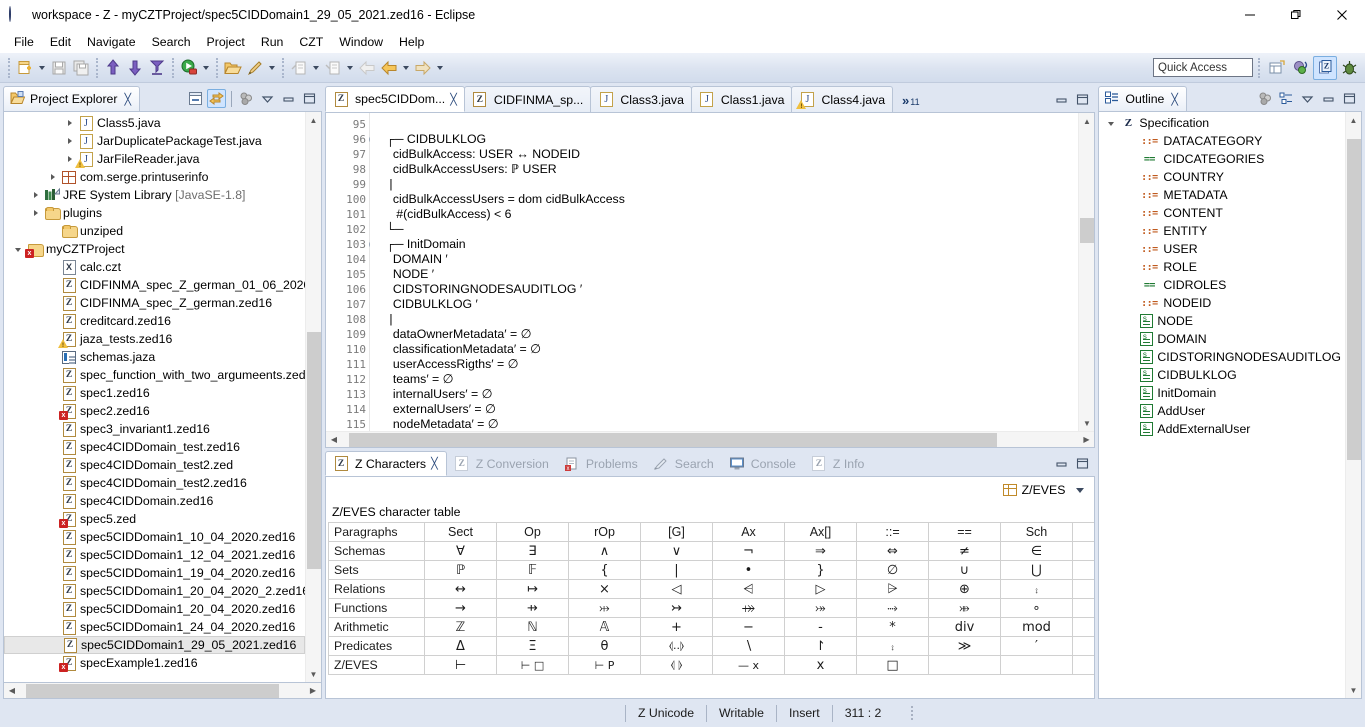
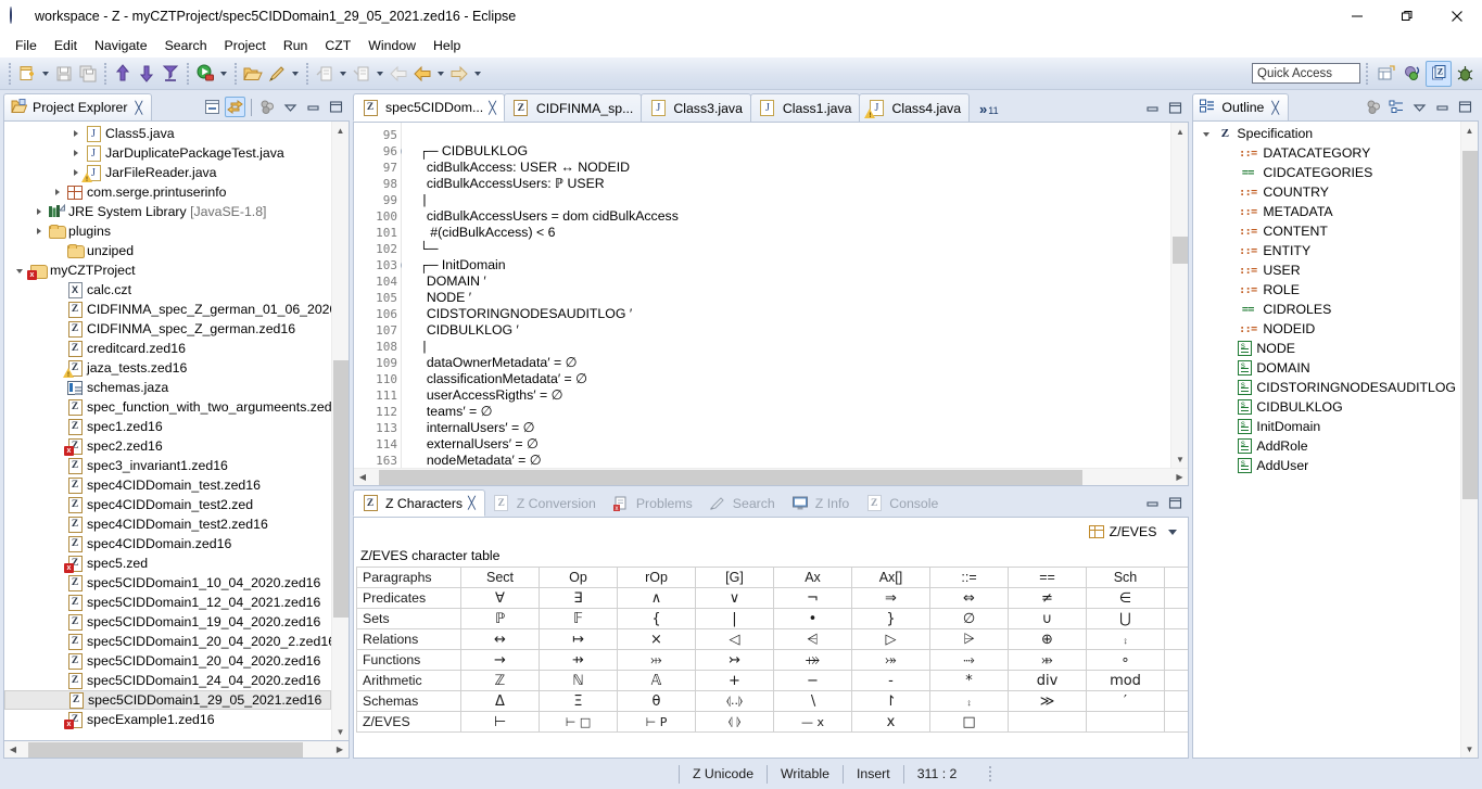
  workspace - Z - myCZTProject/spec5CIDDomain1_29_05_2021.zed16 - Eclipse
  File
  Edit
  Navigate
  Search
  Project
  Run
  CZT
  Window
  Help
  Quick Access
  Z
  Project Explorer
  ╳
  J
  Class5.java
  J
  JarDuplicatePackageTest.java
  J
  JarFileReader.java
  com.serge.printuserinfo
  JRE System Library [JavaSE-1.8]
  plugins
  unziped
  myCZTProject
  X
  calc.czt
  Z
  CIDFINMA_spec_Z_german_01_06_202
  Z
  CIDFINMA_spec_Z_german.zed16
  Z
  creditcard.zed16
  Z
  jaza_tests.zed16
  schemas.jaza
  Z
  spec_function_with_two_argumeents.zed
  Z
  spec1.zed16
  Z
  spec2.zed16
  Z
  spec3_invariant1.zed16
  Z
  spec4CIDDomain_test.zed16
  Z
  spec4CIDDomain_test2.zed
  Z
  spec4CIDDomain_test2.zed16
  Z
  spec4CIDDomain.zed16
  Z
  spec5.zed
  Z
  spec5CIDDomain1_10_04_2020.zed16
  Z
  spec5CIDDomain1_12_04_2021.zed16
  Z
  spec5CIDDomain1_19_04_2020.zed16
  Z
  spec5CIDDomain1_20_04_2020_2.zed1
  Z
  spec5CIDDomain1_20_04_2020.zed16
  Z
  spec5CIDDomain1_24_04_2020.zed16
  Z
  spec5CIDDomain1_29_05_2021.zed16
  Z
  specExample1.zed16
  ▲
  ▼
  ◀
  ▶
  Z
  spec5CIDDom...
  ╳
  Z
  CIDFINMA_sp...
  J
  Class3.java
  J
  Class1.java
  J
  Class4.java
  »
  11
  95
  96
  97
  98
  99
  100
  101
  102
  103
  104
  105
  106
  107
  108
  109
  110
  111
  112
  113
  114
- 115
+ 163
  ┌─ CIDBULKLOG
  cidBulkAccess: USER ↔ NODEID
  cidBulkAccessUsers: ℙ USER
  |
  cidBulkAccessUsers = dom cidBulkAccess
  #(cidBulkAccess) < 6
  └─
  ┌─ InitDomain
  DOMAIN ′
  NODE ′
  CIDSTORINGNODESAUDITLOG ′
  CIDBULKLOG ′
  |
  dataOwnerMetadata′ = ∅
  classificationMetadata′ = ∅
  userAccessRigths′ = ∅
  teams′ = ∅
  internalUsers′ = ∅
  externalUsers′ = ∅
  nodeMetadata′ = ∅
  ▲
  ▼
  ◀
  ▶
  Z
  Z Characters
  ╳
  Z
  Z Conversion
  Problems
  Search
- Console
+ Z Info
  Z
- Z Info
+ Console
  Z/EVES
  Z/EVES character table
  Paragraphs	Sect	Op	rOp	[G]	Ax	Ax[]	::=	==	Sch
- Schemas	∀	∃	∧	∨	¬	⇒	⇔	≠	∈
+ Predicates	∀	∃	∧	∨	¬	⇒	⇔	≠	∈
  Sets	ℙ	𝔽	{	|	•	}	∅	∪	⋃
  Relations	↔	↦	×	◁	⩤	▷	⩥	⊕	⨾
  Functions	→	⇸	⤔	↣	⤀	⤖	⤑	⤕	∘
  Arithmetic	ℤ	ℕ	𝔸	+	−	-	*	div	mod
- Predicates	Δ	Ξ	θ	⦉..⦊	∖	↾	⨾	≫	′
+ Schemas	Δ	Ξ	θ	⦉..⦊	∖	↾	⨾	≫	′
  Z/EVES	⊢	⊢ □	⊢ P	⦉ ⦊	— x	x	□
  Outline
  ╳
  Z
  Specification
  ::=
  DATACATEGORY
  ==
  CIDCATEGORIES
  ::=
  COUNTRY
  ::=
  METADATA
  ::=
  CONTENT
  ::=
  ENTITY
  ::=
  USER
  ::=
  ROLE
  ==
  CIDROLES
  ::=
  NODEID
  NODE
  DOMAIN
  CIDSTORINGNODESAUDITLOG
  CIDBULKLOG
  InitDomain
+ AddRole
  AddUser
- AddExternalUser
  ▲
  ▼
  Z Unicode
  Writable
  Insert
  311 : 2
